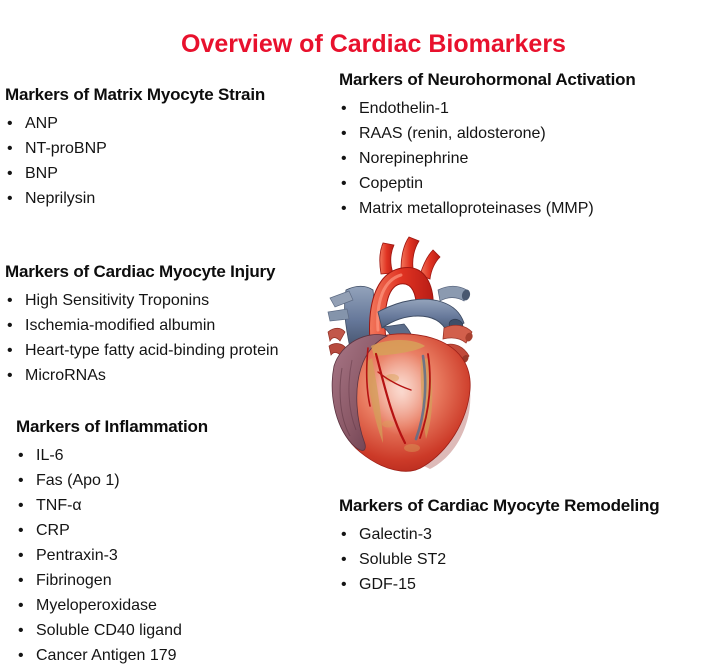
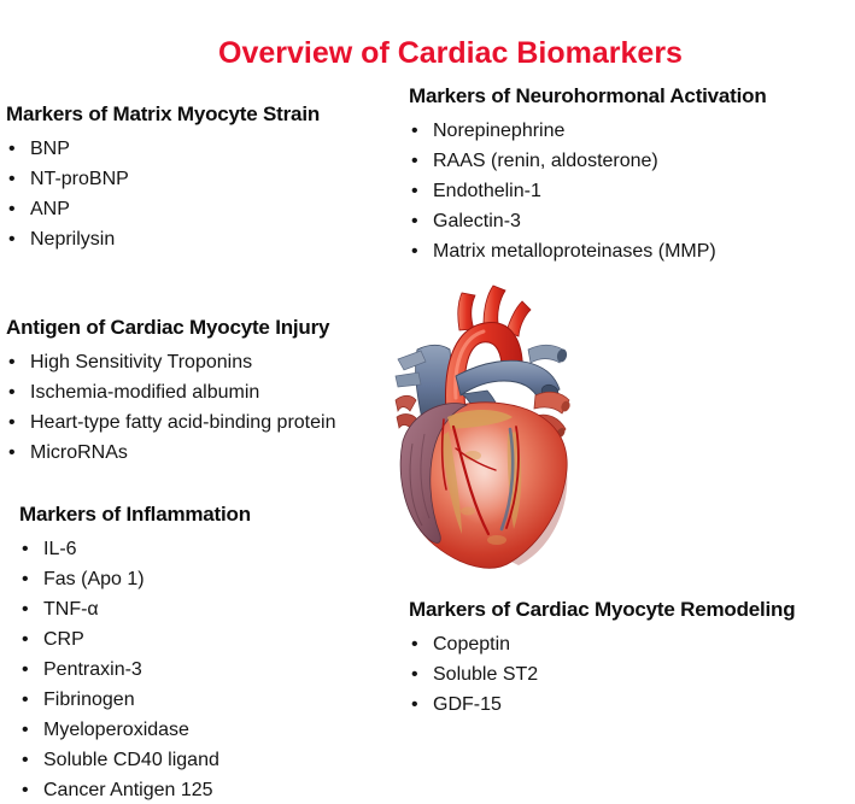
  Overview of Cardiac Biomarkers
  Markers of Matrix Myocyte Strain
  •
- ANP
+ BNP
  •
  NT-proBNP
  •
- BNP
+ ANP
  •
  Neprilysin
  Markers of Neurohormonal Activation
  •
- Endothelin-1
+ Norepinephrine
  •
  RAAS (renin, aldosterone)
  •
- Norepinephrine
+ Endothelin-1
  •
- Copeptin
+ Galectin-3
  •
  Matrix metalloproteinases (MMP)
- Markers of Cardiac Myocyte Injury
+ Antigen of Cardiac Myocyte Injury
  •
  High Sensitivity Troponins
  •
  Ischemia-modified albumin
  •
  Heart-type fatty acid-binding protein
  •
  MicroRNAs
  Markers of Inflammation
  •
  IL-6
  •
  Fas (Apo 1)
  •
  TNF-α
  •
  CRP
  •
  Pentraxin-3
  •
  Fibrinogen
  •
  Myeloperoxidase
  •
  Soluble CD40 ligand
  •
- Cancer Antigen 179
+ Cancer Antigen 125
  Markers of Cardiac Myocyte Remodeling
  •
- Galectin-3
+ Copeptin
  •
  Soluble ST2
  •
  GDF-15
